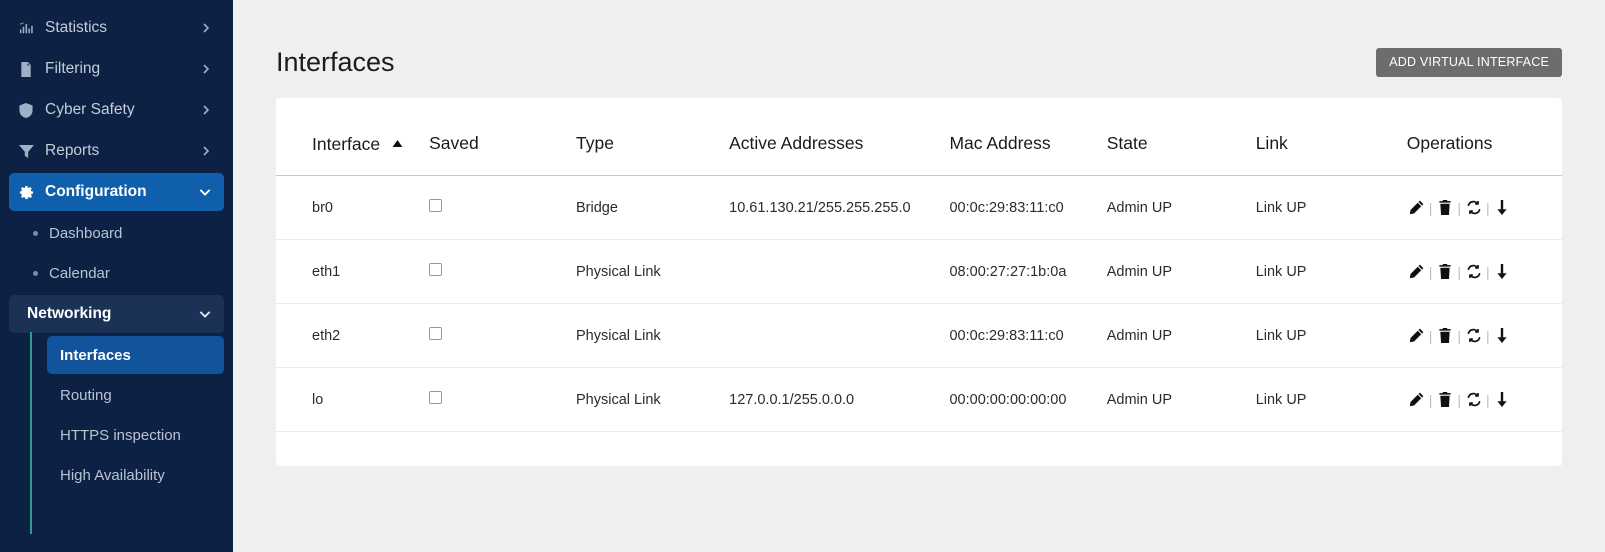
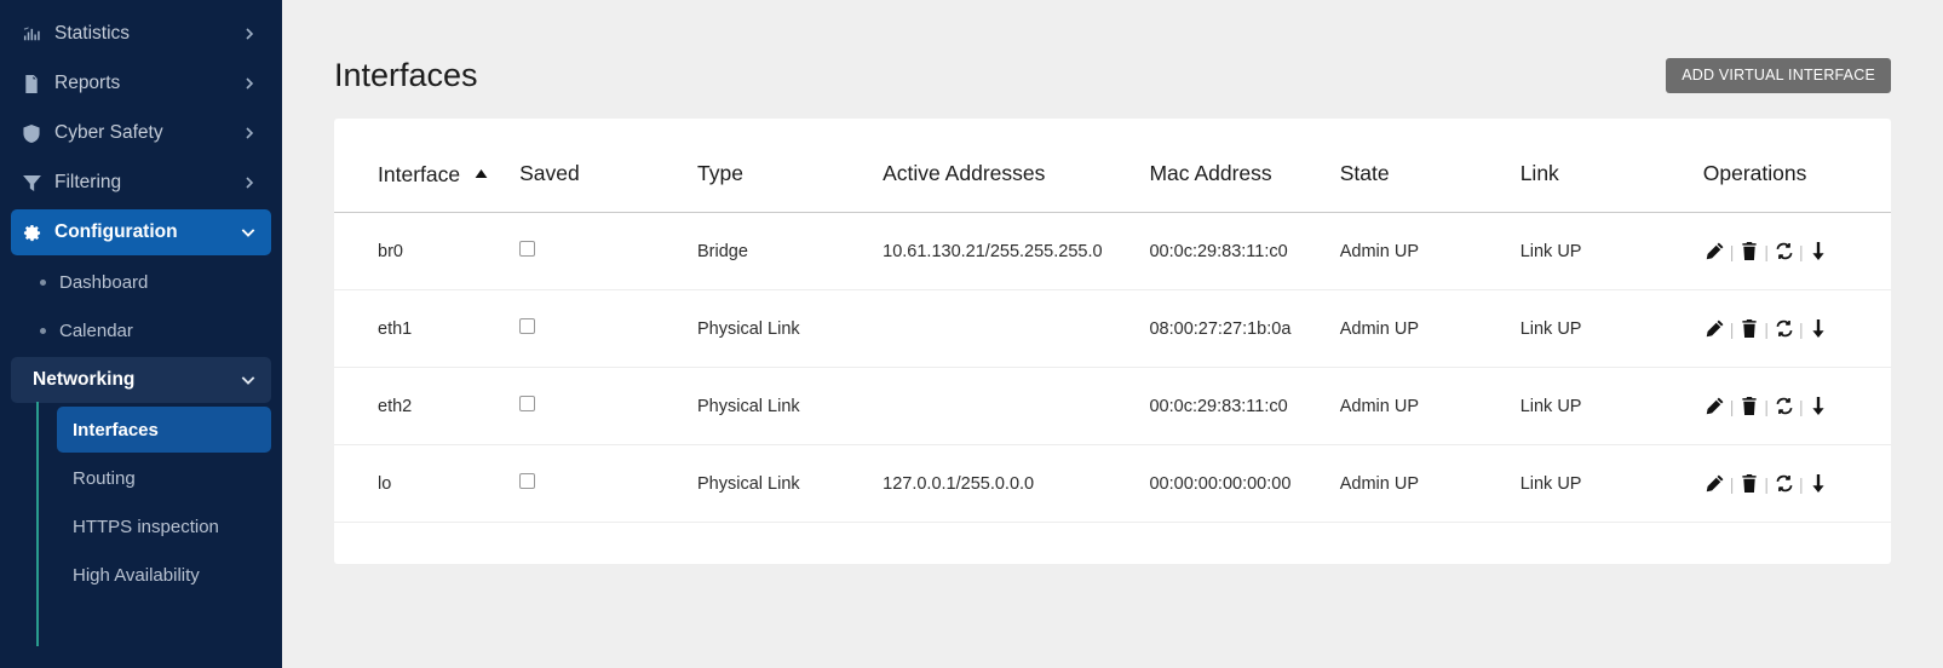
  Statistics
- Filtering
+ Reports
  Cyber Safety
- Reports
+ Filtering
  Configuration
  Dashboard
  Calendar
  Networking
  Interfaces
  Routing
  HTTPS inspection
  High Availability
  Interfaces
  ADD VIRTUAL INTERFACE
  Interface	Saved	Type	Active Addresses	Mac Address	State	Link	Operations
  br0		Bridge	10.61.130.21/255.255.255.0	00:0c:29:83:11:c0	Admin UP	Link UP	| | |
  eth1		Physical Link		08:00:27:27:1b:0a	Admin UP	Link UP	| | |
  eth2		Physical Link		00:0c:29:83:11:c0	Admin UP	Link UP	| | |
  lo		Physical Link	127.0.0.1/255.0.0.0	00:00:00:00:00:00	Admin UP	Link UP	| | |
